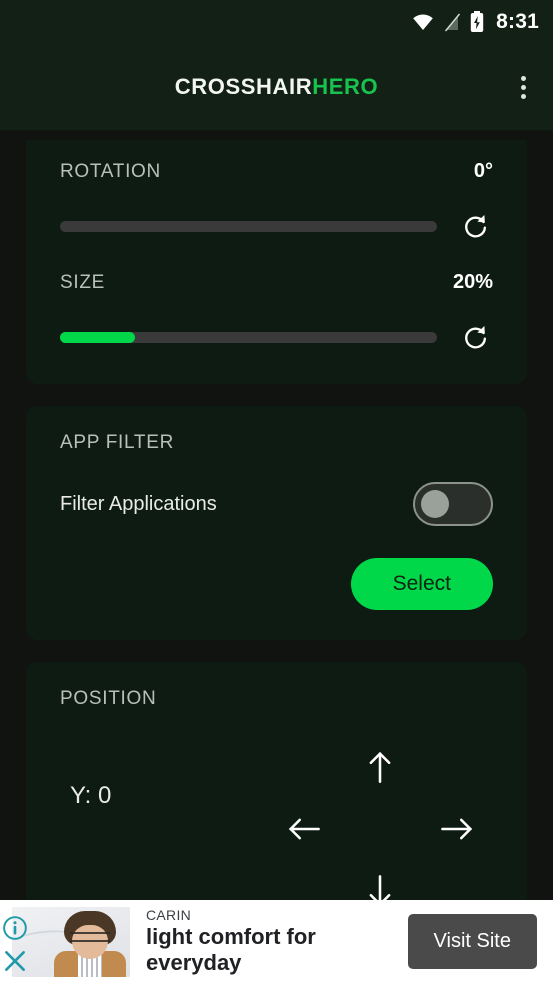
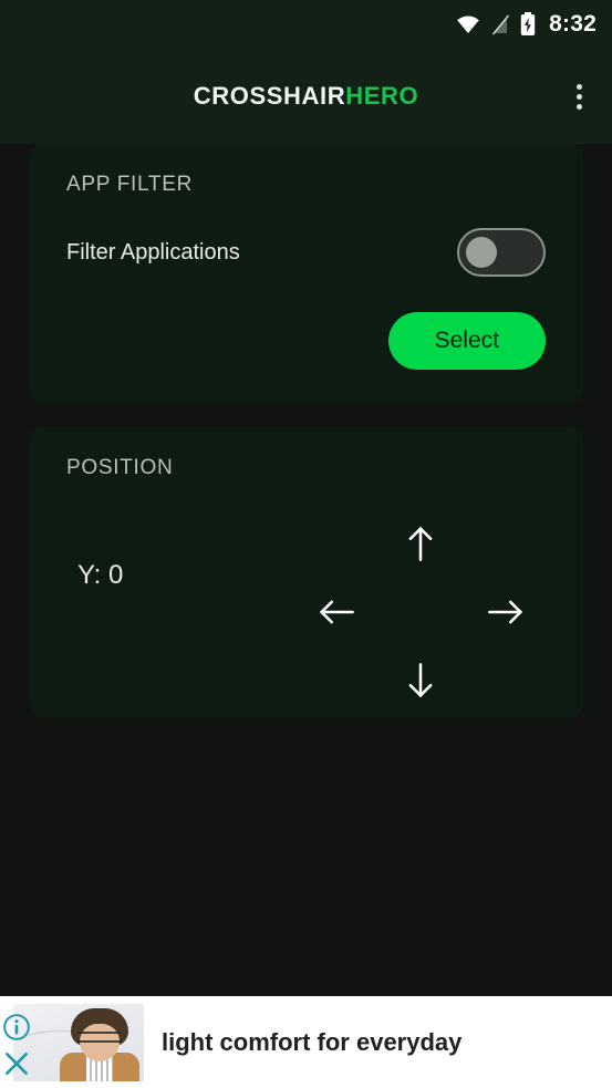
- 8:31
+ 8:32
  CROSSHAIRHERO
- ROTATION
- 0°
- SIZE
- 20%
  APP FILTER
  Filter Applications
  Select
  POSITION
  Y: 0
- CARIN
  light comfort for everyday
- Visit Site
